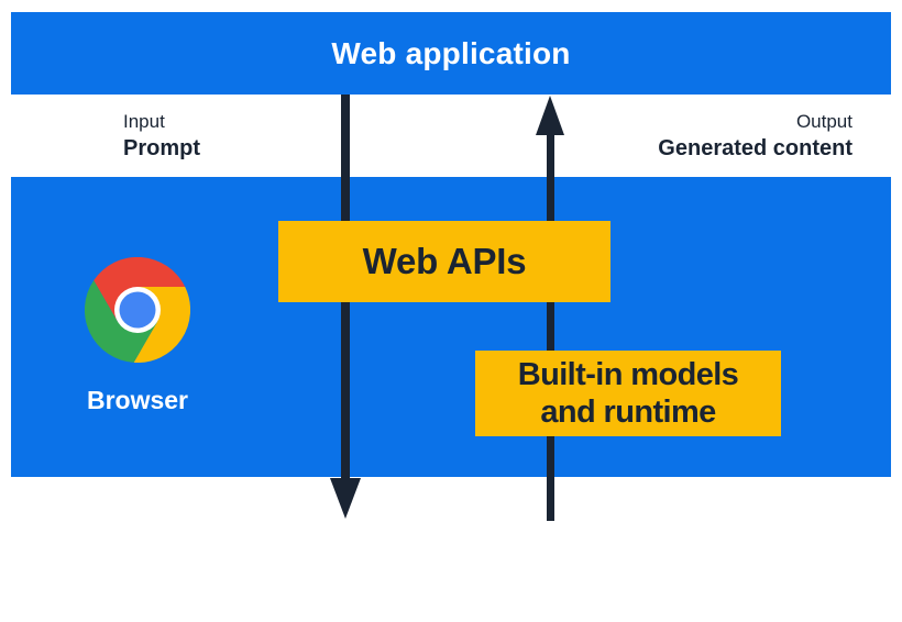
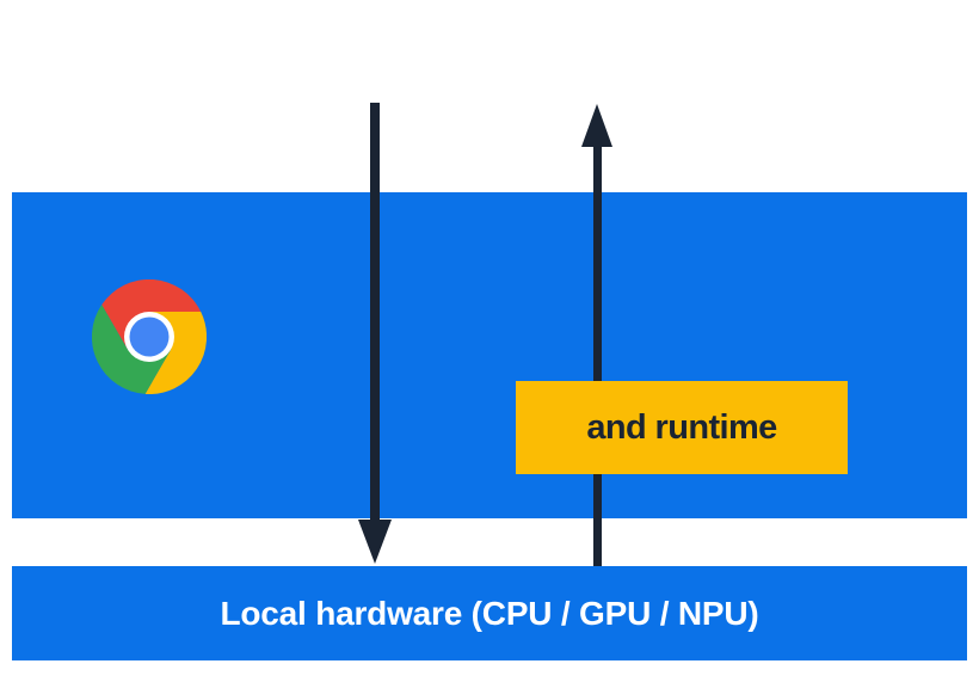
- Web application
- Input
- Prompt
- Output
- Generated content
- Browser
- Web APIs
- Built-in models
  and runtime
+ Local hardware (CPU / GPU / NPU)
